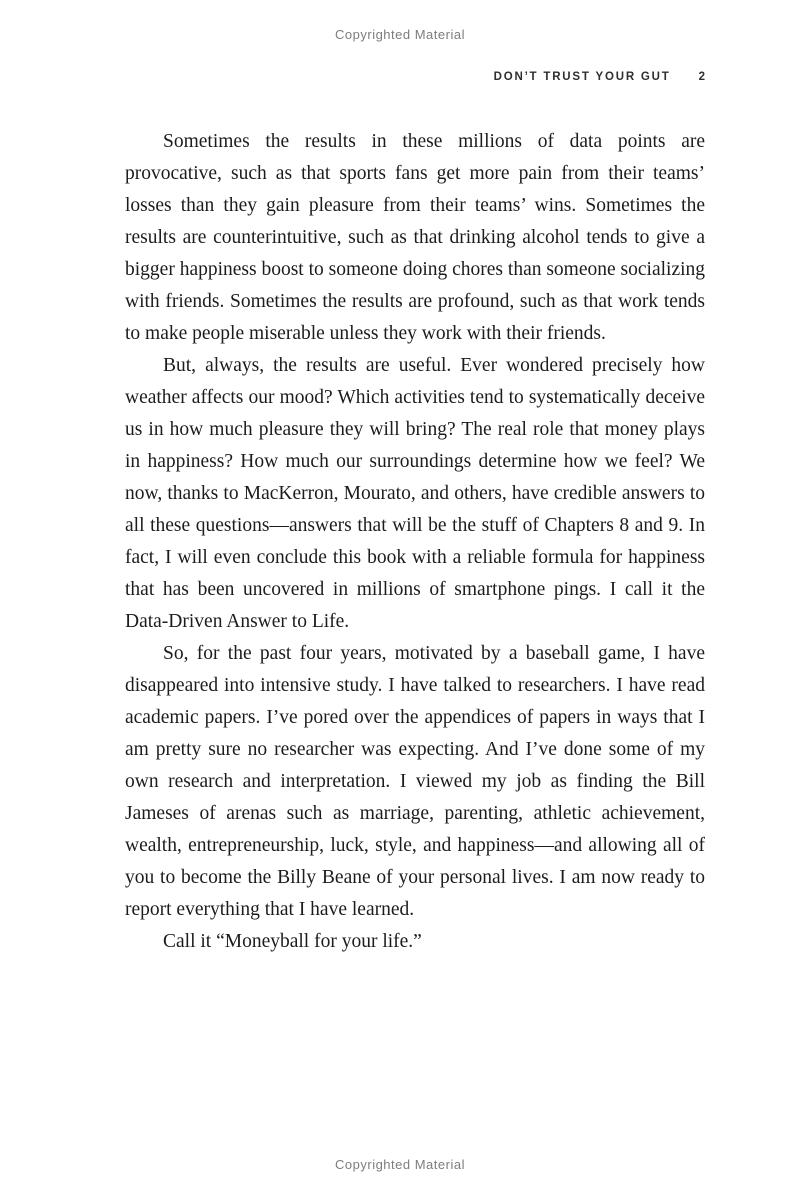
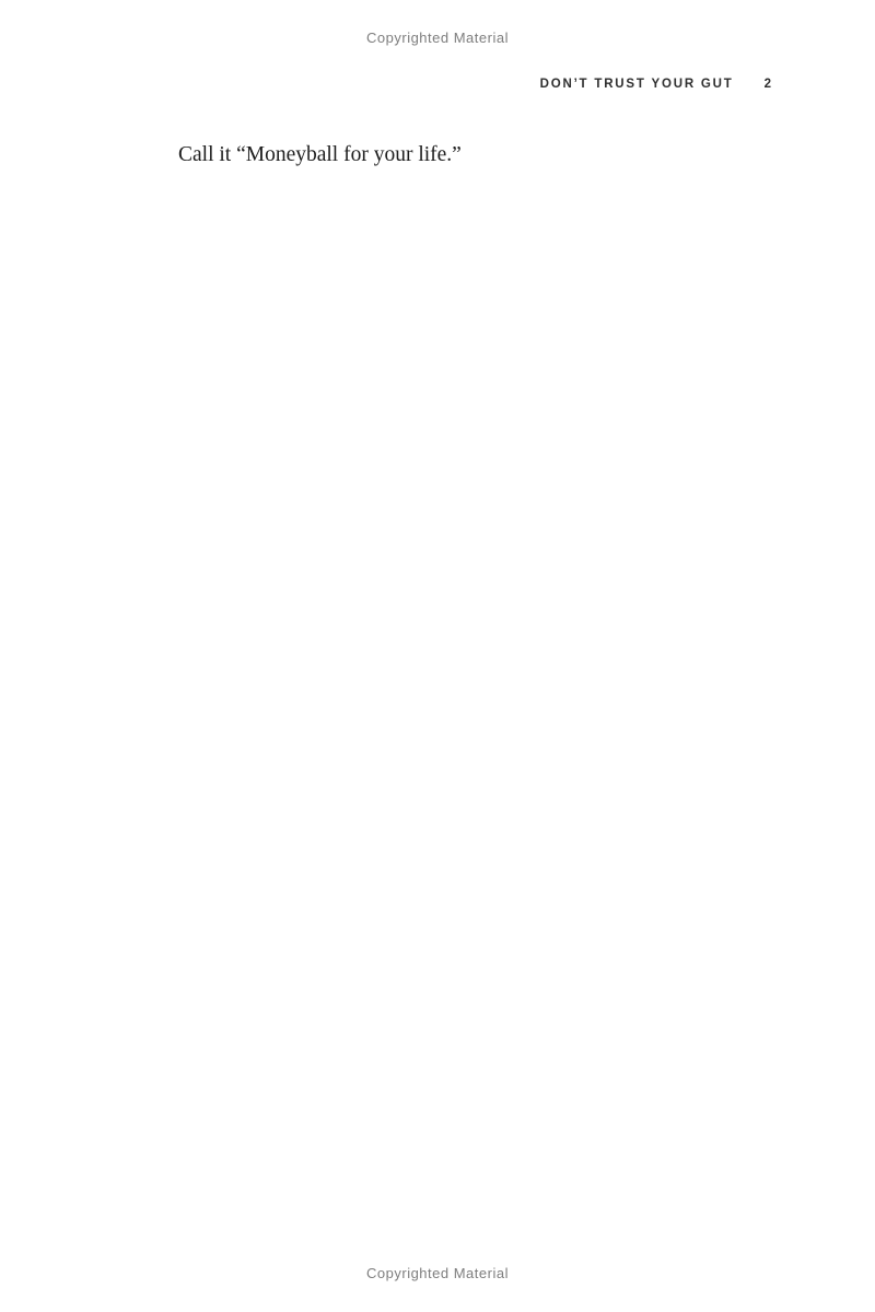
  Copyrighted Material
  DON’T TRUST YOUR GUT 2
- Sometimes the results in these millions of data points are provocative, such as that sports fans get more pain from their teams’ losses than they gain pleasure from their teams’ wins. Sometimes the results are counterintuitive, such as that drinking alcohol tends to give a bigger happiness boost to someone doing chores than someone socializing with friends. Sometimes the results are profound, such as that work tends to make people miserable unless they work with their friends.
- But, always, the results are useful. Ever wondered precisely how weather affects our mood? Which activities tend to systematically deceive us in how much pleasure they will bring? The real role that money plays in happiness? How much our surroundings determine how we feel? We now, thanks to MacKerron, Mourato, and others, have credible answers to all these questions—answers that will be the stuff of Chapters 8 and 9. In fact, I will even conclude this book with a reliable formula for happiness that has been uncovered in millions of smartphone pings. I call it the Data-Driven Answer to Life.
- So, for the past four years, motivated by a baseball game, I have disappeared into intensive study. I have talked to researchers. I have read academic papers. I’ve pored over the appendices of papers in ways that I am pretty sure no researcher was expecting. And I’ve done some of my own research and interpretation. I viewed my job as finding the Bill Jameses of arenas such as marriage, parenting, athletic achievement, wealth, entrepreneurship, luck, style, and happiness—and allowing all of you to become the Billy Beane of your personal lives. I am now ready to report everything that I have learned.
  Call it “Moneyball for your life.”
  Copyrighted Material
